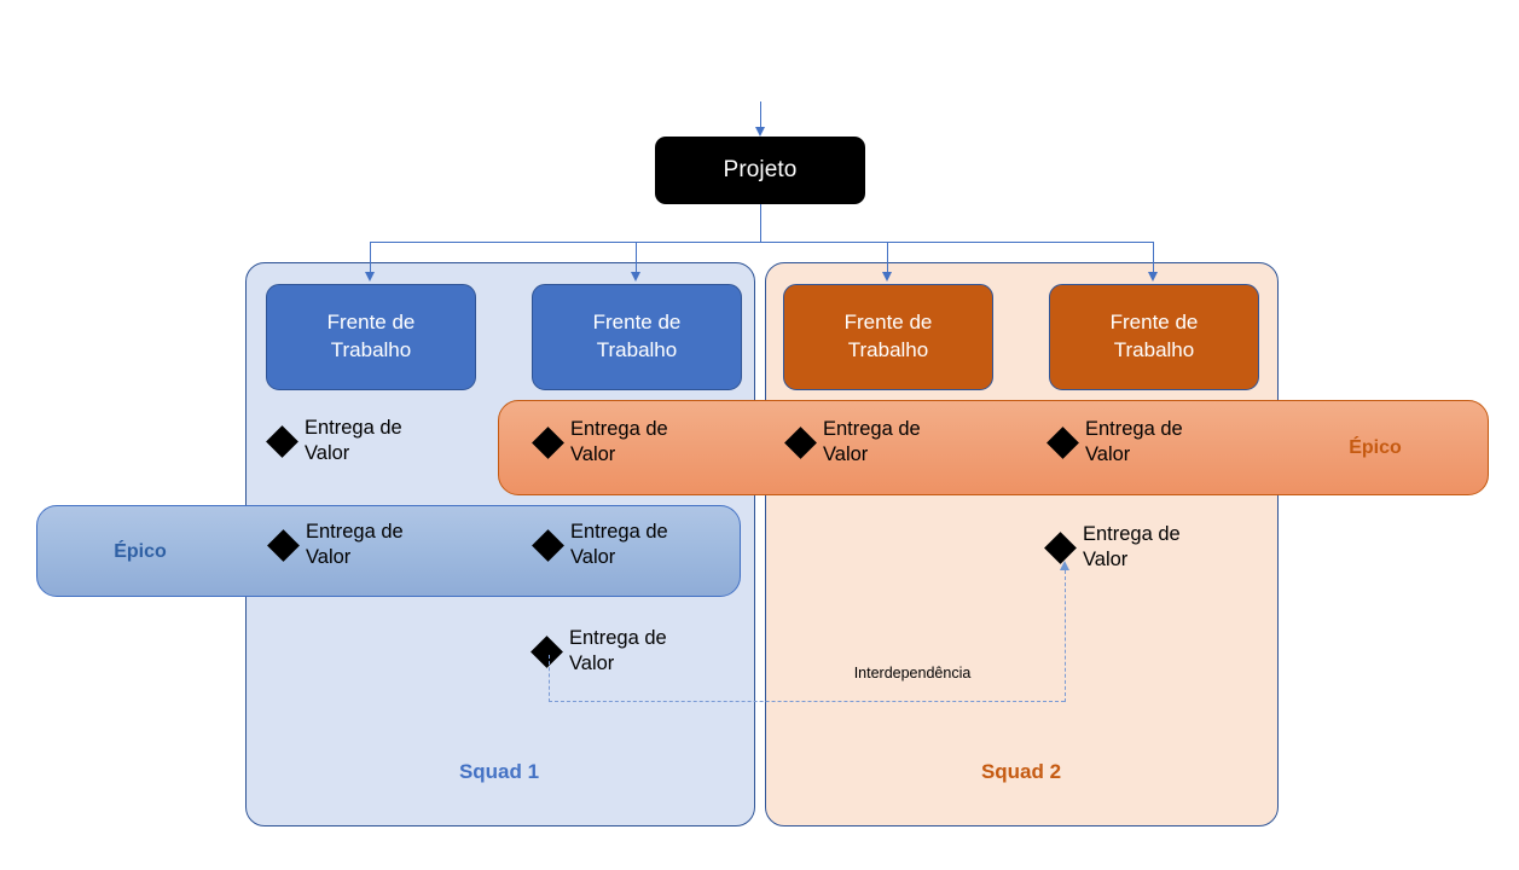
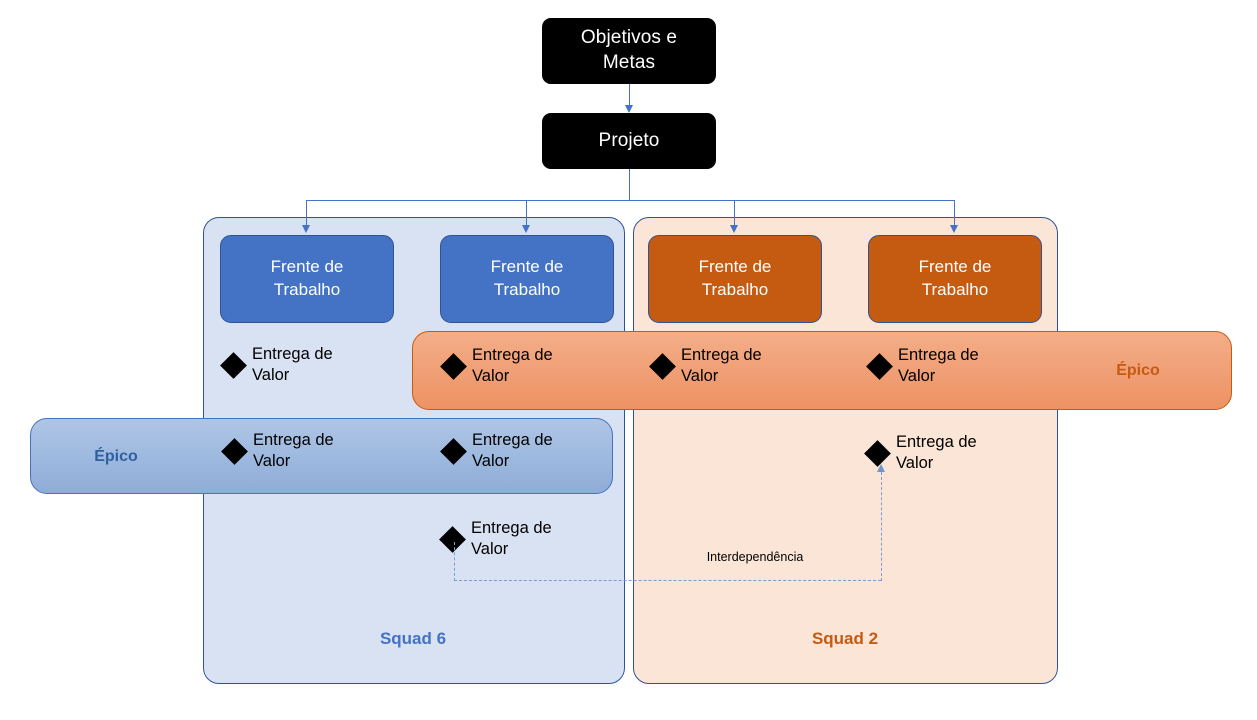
+ Objetivos e
+ Metas
  Projeto
  Frente de
  Trabalho
  Frente de
  Trabalho
  Frente de
  Trabalho
  Frente de
  Trabalho
  Entrega de
  Valor
  Entrega de
  Valor
  Entrega de
  Valor
  Entrega de
  Valor
  Entrega de
  Valor
  Entrega de
  Valor
  Épico
  Épico
  Entrega de
  Valor
  Entrega de
  Valor
  Interdependência
- Squad 1
+ Squad 6
  Squad 2
